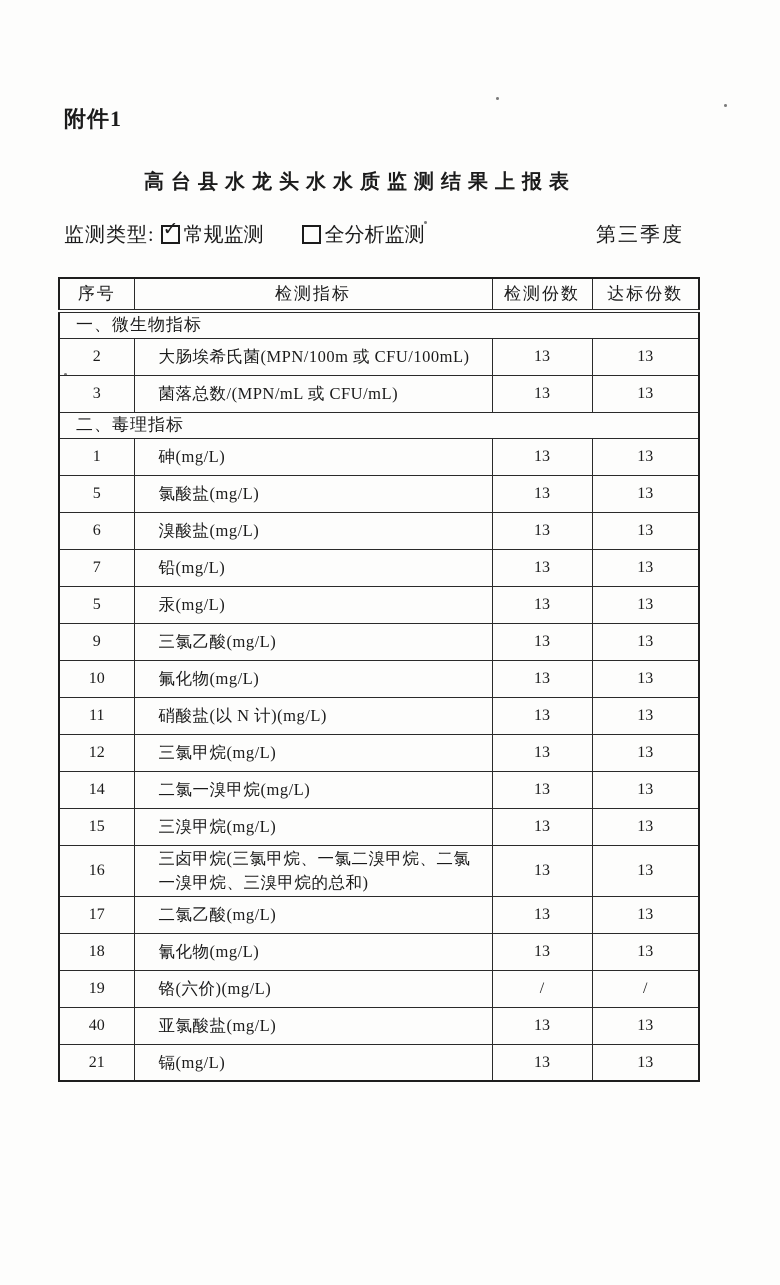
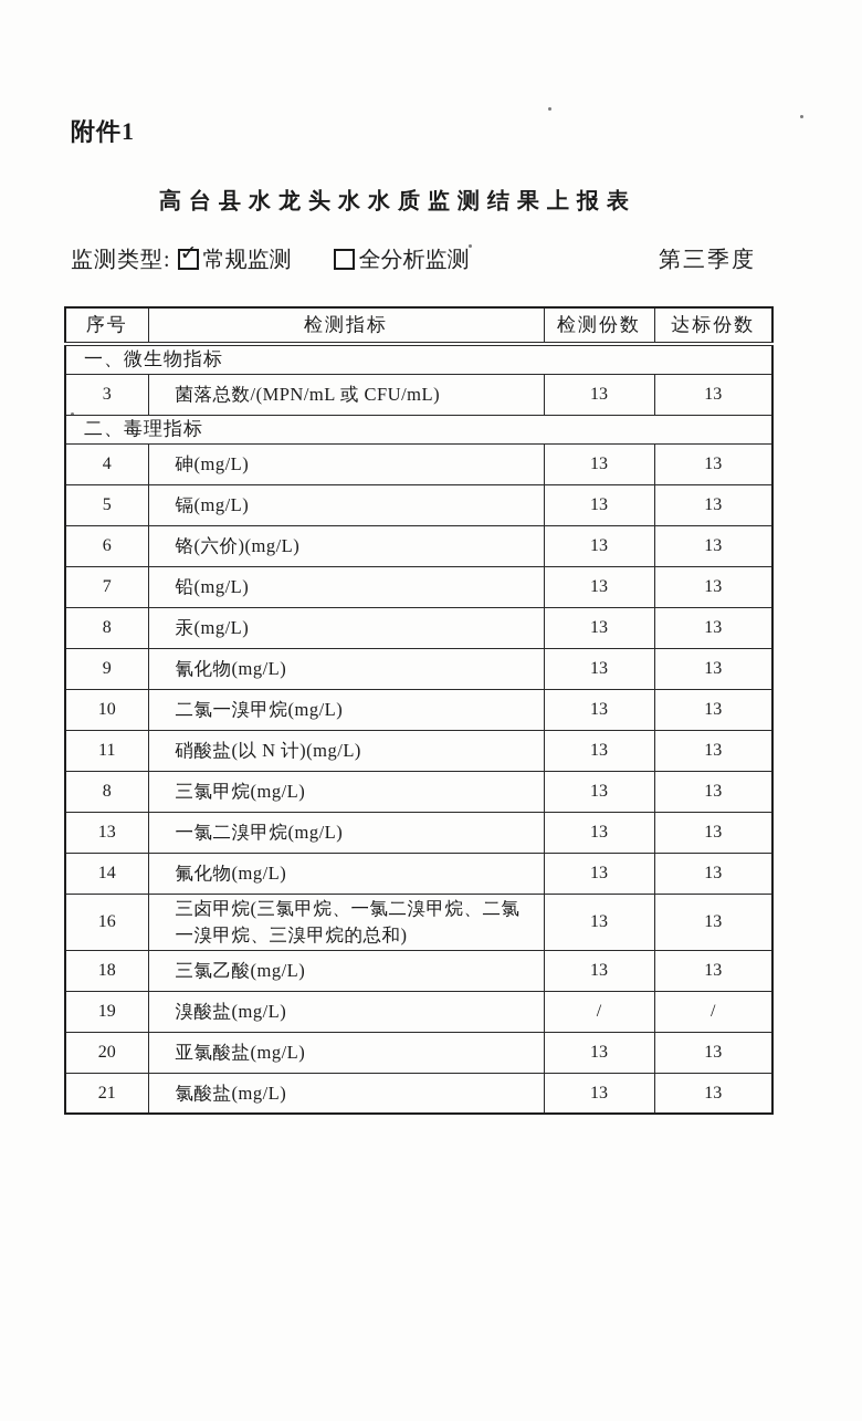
  附件1
  高台县水龙头水水质监测结果上报表
  监测类型:
  ✓
  常规监测
  全分析监测
  第三季度
  序号	检测指标	检测份数	达标份数
  一、微生物指标
- 2	大肠埃希氏菌(MPN/100m 或 CFU/100mL)	13	13
  3	菌落总数/(MPN/mL 或 CFU/mL)	13	13
  二、毒理指标
- 1	砷(mg/L)	13	13
+ 4	砷(mg/L)	13	13
- 5	氯酸盐(mg/L)	13	13
+ 5	镉(mg/L)	13	13
- 6	溴酸盐(mg/L)	13	13
+ 6	铬(六价)(mg/L)	13	13
  7	铅(mg/L)	13	13
- 5	汞(mg/L)	13	13
+ 8	汞(mg/L)	13	13
- 9	三氯乙酸(mg/L)	13	13
+ 9	氰化物(mg/L)	13	13
- 10	氟化物(mg/L)	13	13
+ 10	二氯一溴甲烷(mg/L)	13	13
  11	硝酸盐(以 N 计)(mg/L)	13	13
- 12	三氯甲烷(mg/L)	13	13
+ 8	三氯甲烷(mg/L)	13	13
+ 13	一氯二溴甲烷(mg/L)	13	13
- 14	二氯一溴甲烷(mg/L)	13	13
+ 14	氟化物(mg/L)	13	13
- 15	三溴甲烷(mg/L)	13	13
  16	三卤甲烷(三氯甲烷、一氯二溴甲烷、二氯一溴甲烷、三溴甲烷的总和)	13	13
- 17	二氯乙酸(mg/L)	13	13
- 18	氰化物(mg/L)	13	13
+ 18	三氯乙酸(mg/L)	13	13
- 19	铬(六价)(mg/L)	/	/
+ 19	溴酸盐(mg/L)	/	/
- 40	亚氯酸盐(mg/L)	13	13
+ 20	亚氯酸盐(mg/L)	13	13
- 21	镉(mg/L)	13	13
+ 21	氯酸盐(mg/L)	13	13
